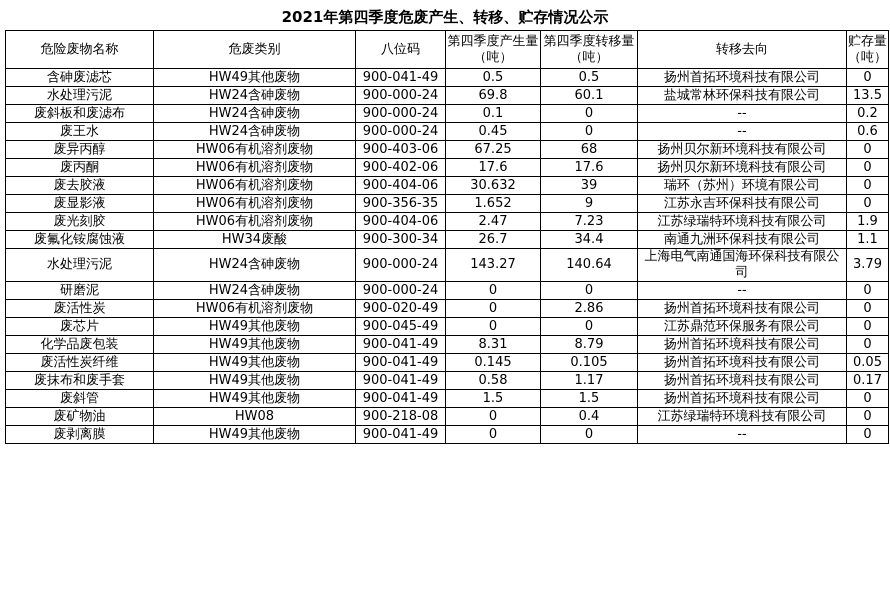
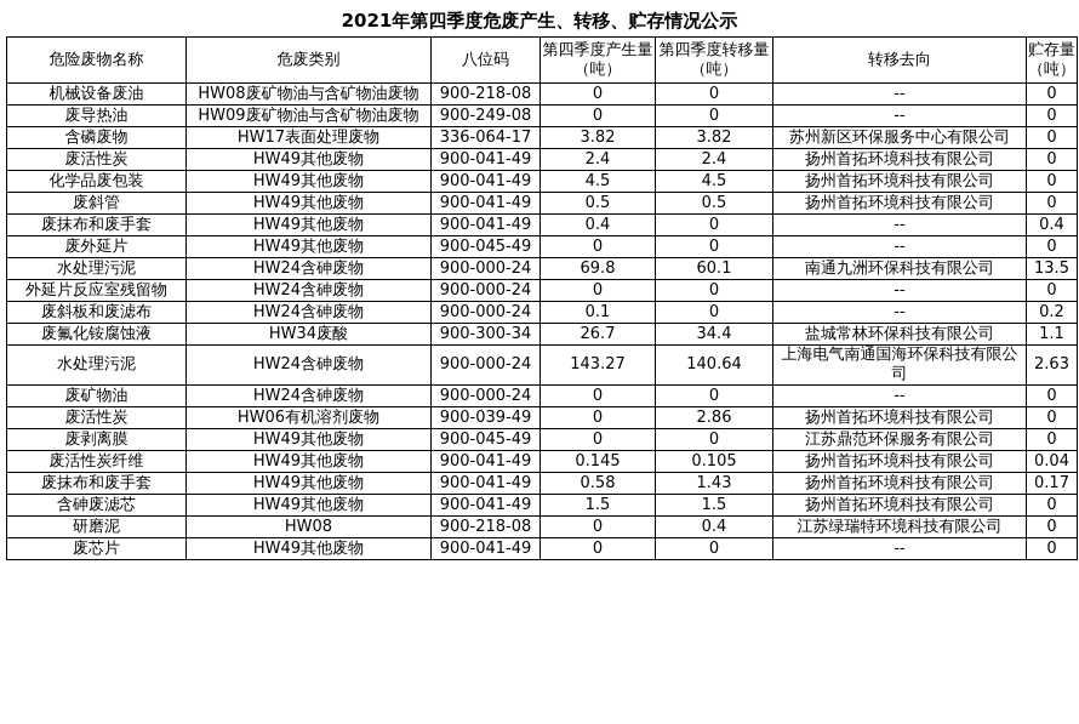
  2021年第四季度危废产生、转移、贮存情况公示
  危险废物名称	危废类别	八位码	第四季度产生量（吨）	第四季度转移量（吨）	转移去向	贮存量（吨）
+ 机械设备废油	HW08废矿物油与含矿物油废物	900-218-08	0	0	--	0
+ 废导热油	HW09废矿物油与含矿物油废物	900-249-08	0	0	--	0
+ 含磷废物	HW17表面处理废物	336-064-17	3.82	3.82	苏州新区环保服务中心有限公司	0
+ 废活性炭	HW49其他废物	900-041-49	2.4	2.4	扬州首拓环境科技有限公司	0
+ 化学品废包装	HW49其他废物	900-041-49	4.5	4.5	扬州首拓环境科技有限公司	0
- 含砷废滤芯	HW49其他废物	900-041-49	0.5	0.5	扬州首拓环境科技有限公司	0
+ 废斜管	HW49其他废物	900-041-49	0.5	0.5	扬州首拓环境科技有限公司	0
+ 废抹布和废手套	HW49其他废物	900-041-49	0.4	0	--	0.4
+ 废外延片	HW49其他废物	900-045-49	0	0	--	0
- 水处理污泥	HW24含砷废物	900-000-24	69.8	60.1	盐城常林环保科技有限公司	13.5
+ 水处理污泥	HW24含砷废物	900-000-24	69.8	60.1	南通九洲环保科技有限公司	13.5
+ 外延片反应室残留物	HW24含砷废物	900-000-24	0	0	--	0
  废斜板和废滤布	HW24含砷废物	900-000-24	0.1	0	--	0.2
- 废王水	HW24含砷废物	900-000-24	0.45	0	--	0.6
- 废异丙醇	HW06有机溶剂废物	900-403-06	67.25	68	扬州贝尔新环境科技有限公司	0
- 废丙酮	HW06有机溶剂废物	900-402-06	17.6	17.6	扬州贝尔新环境科技有限公司	0
- 废去胶液	HW06有机溶剂废物	900-404-06	30.632	39	瑞环（苏州）环境有限公司	0
- 废显影液	HW06有机溶剂废物	900-356-35	1.652	9	江苏永吉环保科技有限公司	0
- 废光刻胶	HW06有机溶剂废物	900-404-06	2.47	7.23	江苏绿瑞特环境科技有限公司	1.9
- 废氟化铵腐蚀液	HW34废酸	900-300-34	26.7	34.4	南通九洲环保科技有限公司	1.1
+ 废氟化铵腐蚀液	HW34废酸	900-300-34	26.7	34.4	盐城常林环保科技有限公司	1.1
- 水处理污泥	HW24含砷废物	900-000-24	143.27	140.64	上海电气南通国海环保科技有限公司	3.79
+ 水处理污泥	HW24含砷废物	900-000-24	143.27	140.64	上海电气南通国海环保科技有限公司	2.63
- 研磨泥	HW24含砷废物	900-000-24	0	0	--	0
+ 废矿物油	HW24含砷废物	900-000-24	0	0	--	0
- 废活性炭	HW06有机溶剂废物	900-020-49	0	2.86	扬州首拓环境科技有限公司	0
+ 废活性炭	HW06有机溶剂废物	900-039-49	0	2.86	扬州首拓环境科技有限公司	0
- 废芯片	HW49其他废物	900-045-49	0	0	江苏鼎范环保服务有限公司	0
+ 废剥离膜	HW49其他废物	900-045-49	0	0	江苏鼎范环保服务有限公司	0
- 化学品废包装	HW49其他废物	900-041-49	8.31	8.79	扬州首拓环境科技有限公司	0
- 废活性炭纤维	HW49其他废物	900-041-49	0.145	0.105	扬州首拓环境科技有限公司	0.05
+ 废活性炭纤维	HW49其他废物	900-041-49	0.145	0.105	扬州首拓环境科技有限公司	0.04
- 废抹布和废手套	HW49其他废物	900-041-49	0.58	1.17	扬州首拓环境科技有限公司	0.17
+ 废抹布和废手套	HW49其他废物	900-041-49	0.58	1.43	扬州首拓环境科技有限公司	0.17
- 废斜管	HW49其他废物	900-041-49	1.5	1.5	扬州首拓环境科技有限公司	0
+ 含砷废滤芯	HW49其他废物	900-041-49	1.5	1.5	扬州首拓环境科技有限公司	0
- 废矿物油	HW08	900-218-08	0	0.4	江苏绿瑞特环境科技有限公司	0
+ 研磨泥	HW08	900-218-08	0	0.4	江苏绿瑞特环境科技有限公司	0
- 废剥离膜	HW49其他废物	900-041-49	0	0	--	0
+ 废芯片	HW49其他废物	900-041-49	0	0	--	0
